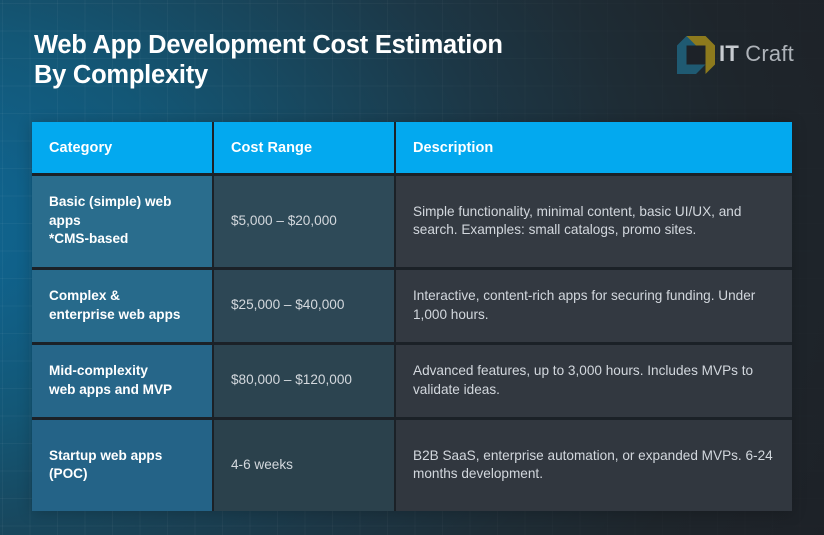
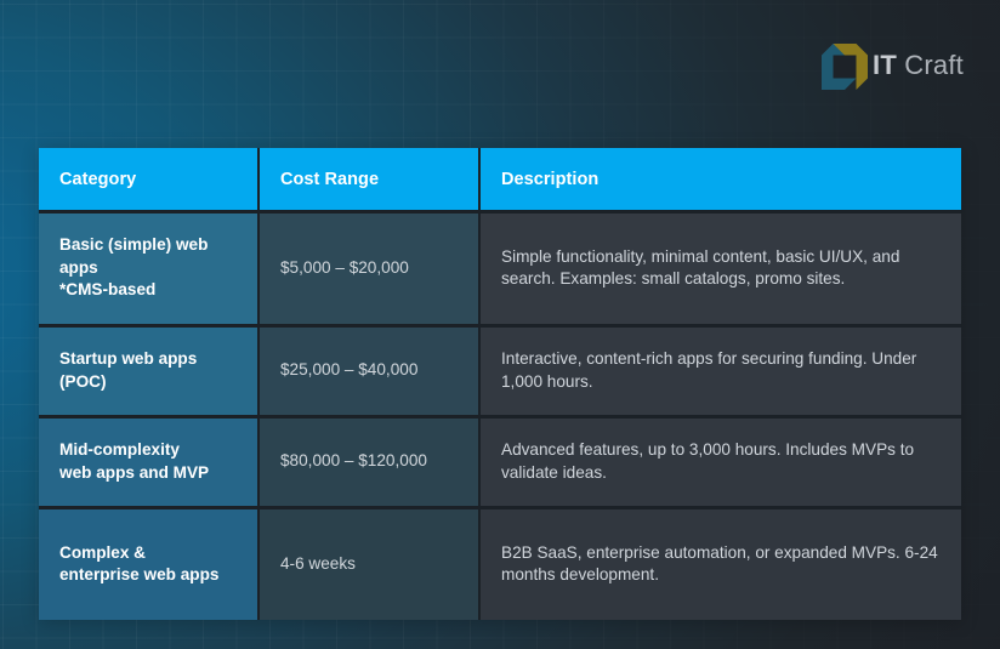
- Web App Development Cost Estimation
- By Complexity
  IT Craft
  Category	Cost Range	Description
  Basic (simple) web apps *CMS-based	$5,000 – $20,000	Simple functionality, minimal content, basic UI/UX, and search. Examples: small catalogs, promo sites.
- Complex & enterprise web apps	$25,000 – $40,000	Interactive, content-rich apps for securing funding. Under 1,000 hours.
+ Startup web apps (POC)	$25,000 – $40,000	Interactive, content-rich apps for securing funding. Under 1,000 hours.
  Mid-complexity web apps and MVP	$80,000 – $120,000	Advanced features, up to 3,000 hours. Includes MVPs to validate ideas.
- Startup web apps (POC)	4-6 weeks	B2B SaaS, enterprise automation, or expanded MVPs. 6-24 months development.
+ Complex & enterprise web apps	4-6 weeks	B2B SaaS, enterprise automation, or expanded MVPs. 6-24 months development.
